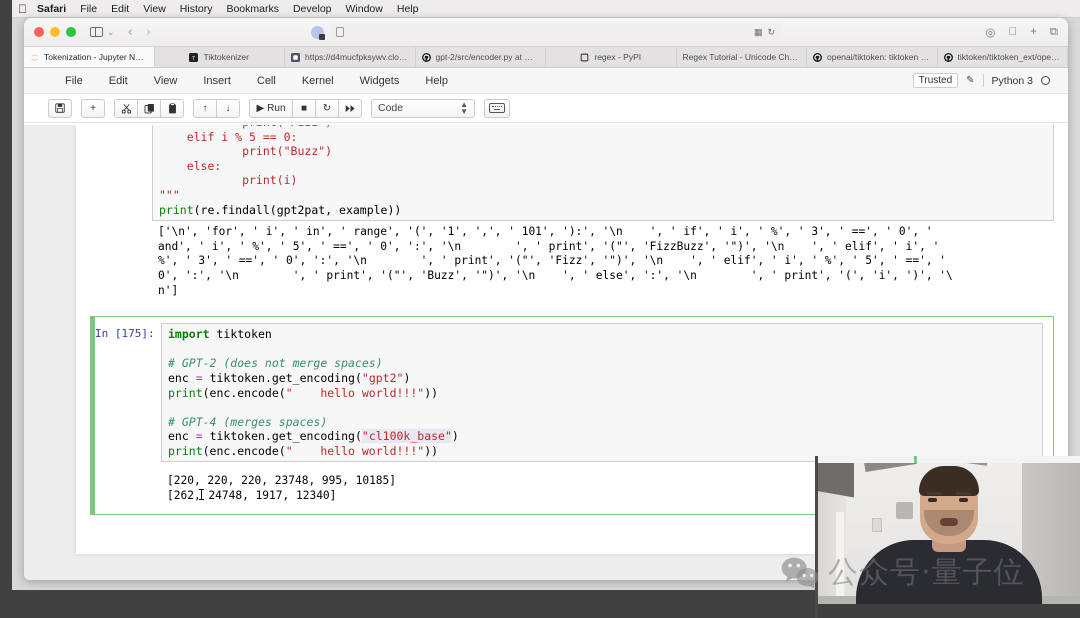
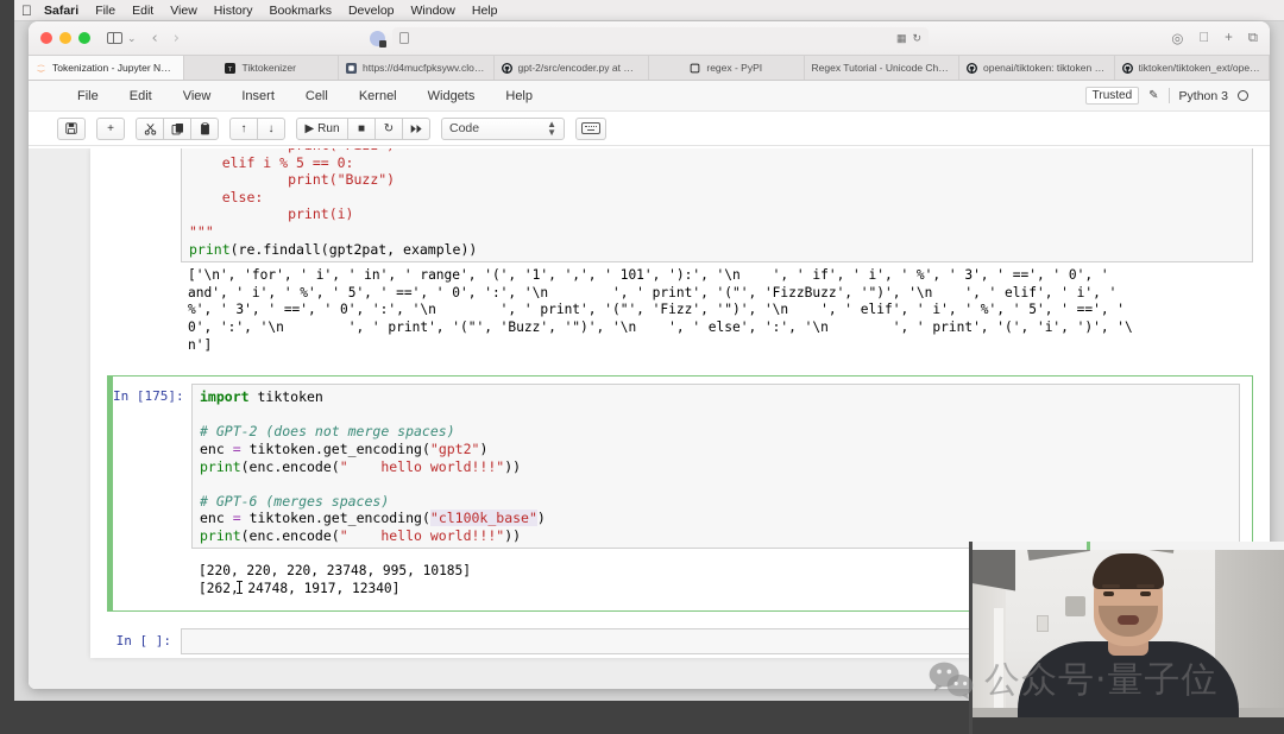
  
  Safari
  File
  Edit
  View
  History
  Bookmarks
  Develop
  Window
  Help
  ⌄
  ‹
  ›
  ▦
  ↻
  ◎
  
  +
  ⧉
  Tokenization - Jupyter Note
  Tiktokenizer
  https://d4mucfpksywv.cloud
  gpt-2/src/encoder.py at mas
  regex - PyPI
  Regex Tutorial - Unicode Chara
  openai/tiktoken: tiktoken is
  tiktoken/tiktoken_ext/opena
  File
  Edit
  View
  Insert
  Cell
  Kernel
  Widgets
  Help
  Trusted
  ✎
  Python 3
  +
  ↑
  ↓
  ▶
  Run
  ■
  ↻
  Code
  ▲
  ▼
  elif i % 5 == 0:
  print("Buzz")
  else:
  print(i)
  """ print(re.findall(gpt2pat, example))
  ['\n', 'for', ' i', ' in', ' range', '(', '1', ',', ' 101', '):', '\n ', ' if', ' i', ' %', ' 3', ' ==', ' 0', ' and', ' i', ' %', ' 5', ' ==', ' 0', ':', '\n ', ' print', '("', 'FizzBuzz', '")', '\n ', ' elif', ' i', ' %', ' 3', ' ==', ' 0', ':', '\n ', ' print', '("', 'Fizz', '")', '\n ', ' elif', ' i', ' %', ' 5', ' ==', ' 0', ':', '\n ', ' print', '("', 'Buzz', '")', '\n ', ' else', ':', '\n ', ' print', '(', 'i', ')', '\ n']
  In [175]:
- import tiktoken # GPT-2 (does not merge spaces) enc = tiktoken.get_encoding("gpt2") print(enc.encode(" hello world!!!")) # GPT-4 (merges spaces) enc = tiktoken.get_encoding("cl100k_base") print(enc.encode(" hello world!!!"))
+ import tiktoken # GPT-2 (does not merge spaces) enc = tiktoken.get_encoding("gpt2") print(enc.encode(" hello world!!!")) # GPT-6 (merges spaces) enc = tiktoken.get_encoding("cl100k_base") print(enc.encode(" hello world!!!"))
  [220, 220, 220, 23748, 995, 10185] [262, 24748, 1917, 12340]
+ In [ ]:
  公众号·量子位
